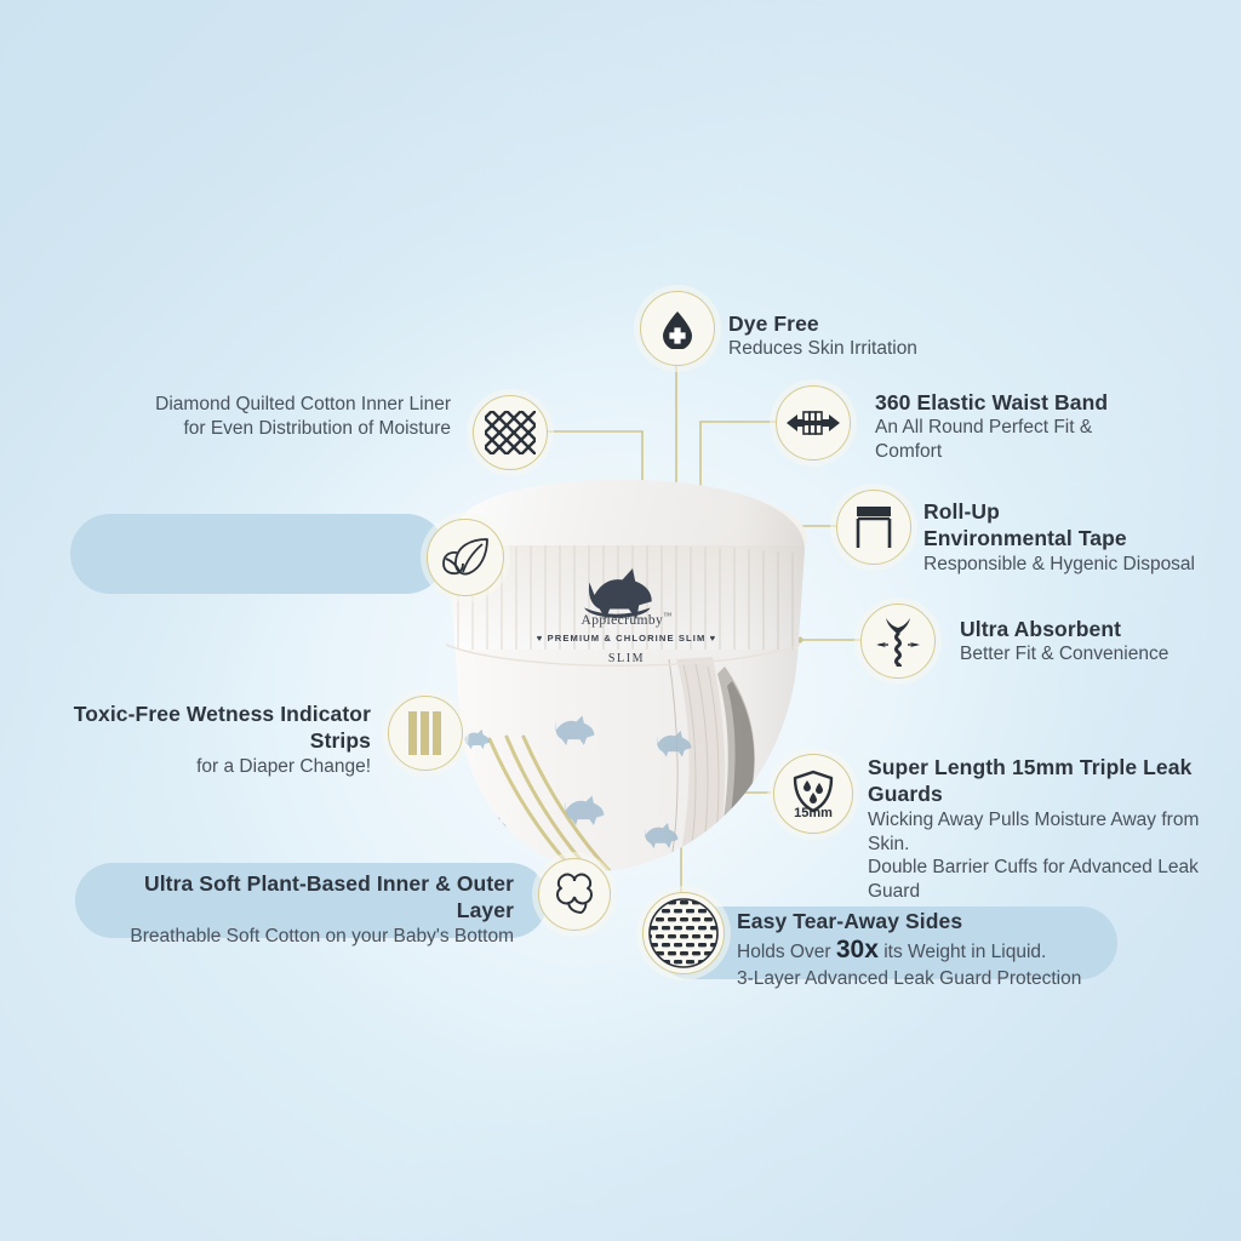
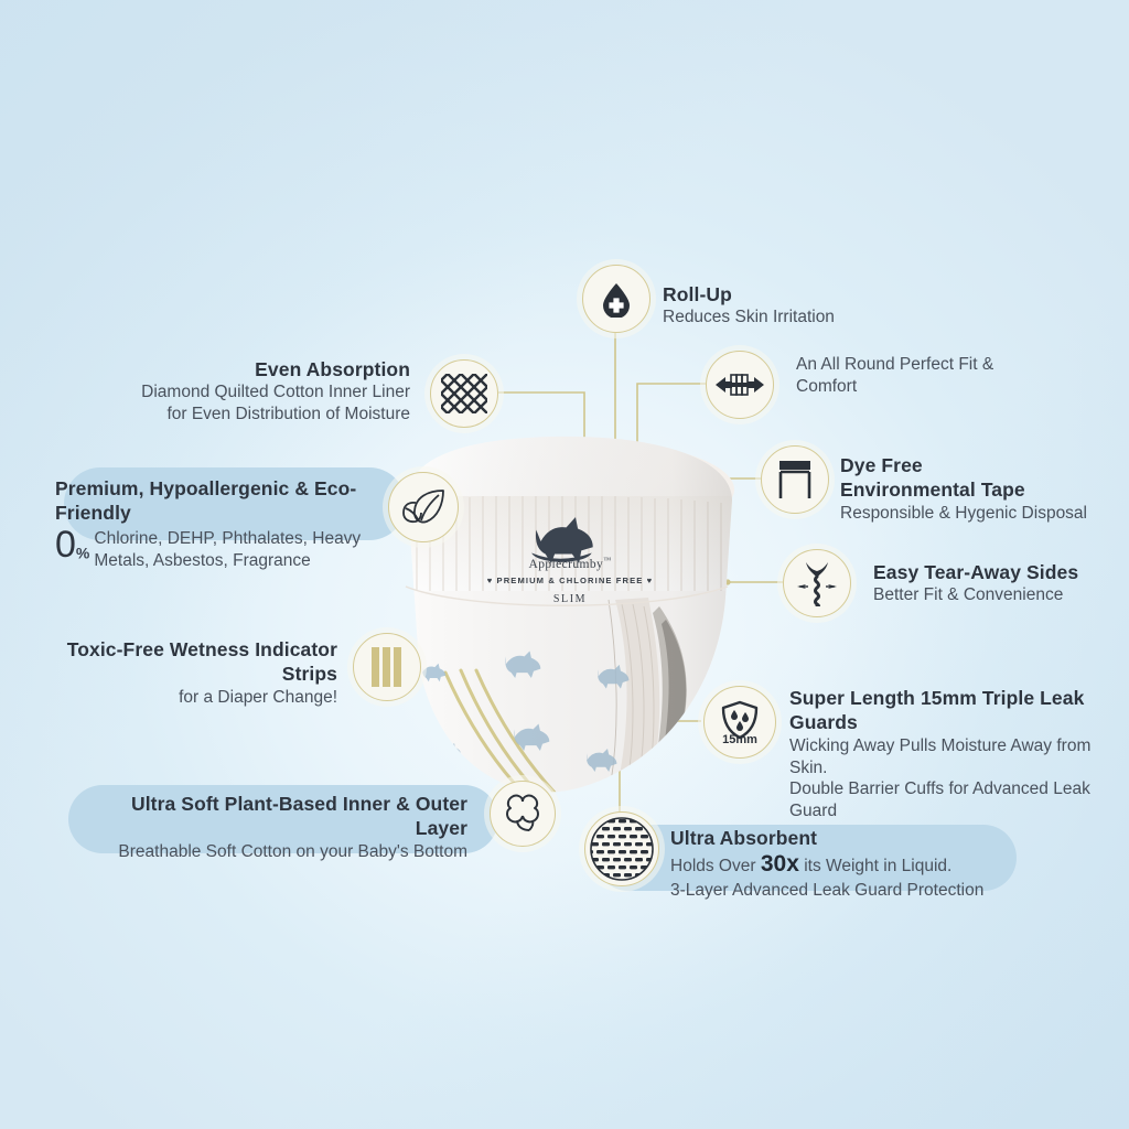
  Applecrumby™
- ♥ PREMIUM & CHLORINE SLIM ♥
+ ♥ PREMIUM & CHLORINE FREE ♥
  SLIM
  15mm
- Dye Free
+ Roll-Up
  Reduces Skin Irritation
+ Even Absorption
  Diamond Quilted Cotton Inner Liner
  for Even Distribution of Moisture
- 360 Elastic Waist Band
  An All Round Perfect Fit &
  Comfort
- Roll-Up
+ Dye Free
  Environmental Tape
  Responsible & Hygenic Disposal
+ Premium, Hypoallergenic & Eco-Friendly
+ 0%
+ Chlorine, DEHP, Phthalates, Heavy
+ Metals, Asbestos, Fragrance
- Ultra Absorbent
+ Easy Tear-Away Sides
  Better Fit & Convenience
  Toxic-Free Wetness Indicator Strips
  for a Diaper Change!
  Super Length 15mm Triple Leak Guards
  Wicking Away Pulls Moisture Away from Skin.
  Double Barrier Cuffs for Advanced Leak Guard
  Ultra Soft Plant-Based Inner & Outer Layer
  Breathable Soft Cotton on your Baby's Bottom
- Easy Tear-Away Sides
+ Ultra Absorbent
  Holds Over 30x its Weight in Liquid.
  3-Layer Advanced Leak Guard Protection
